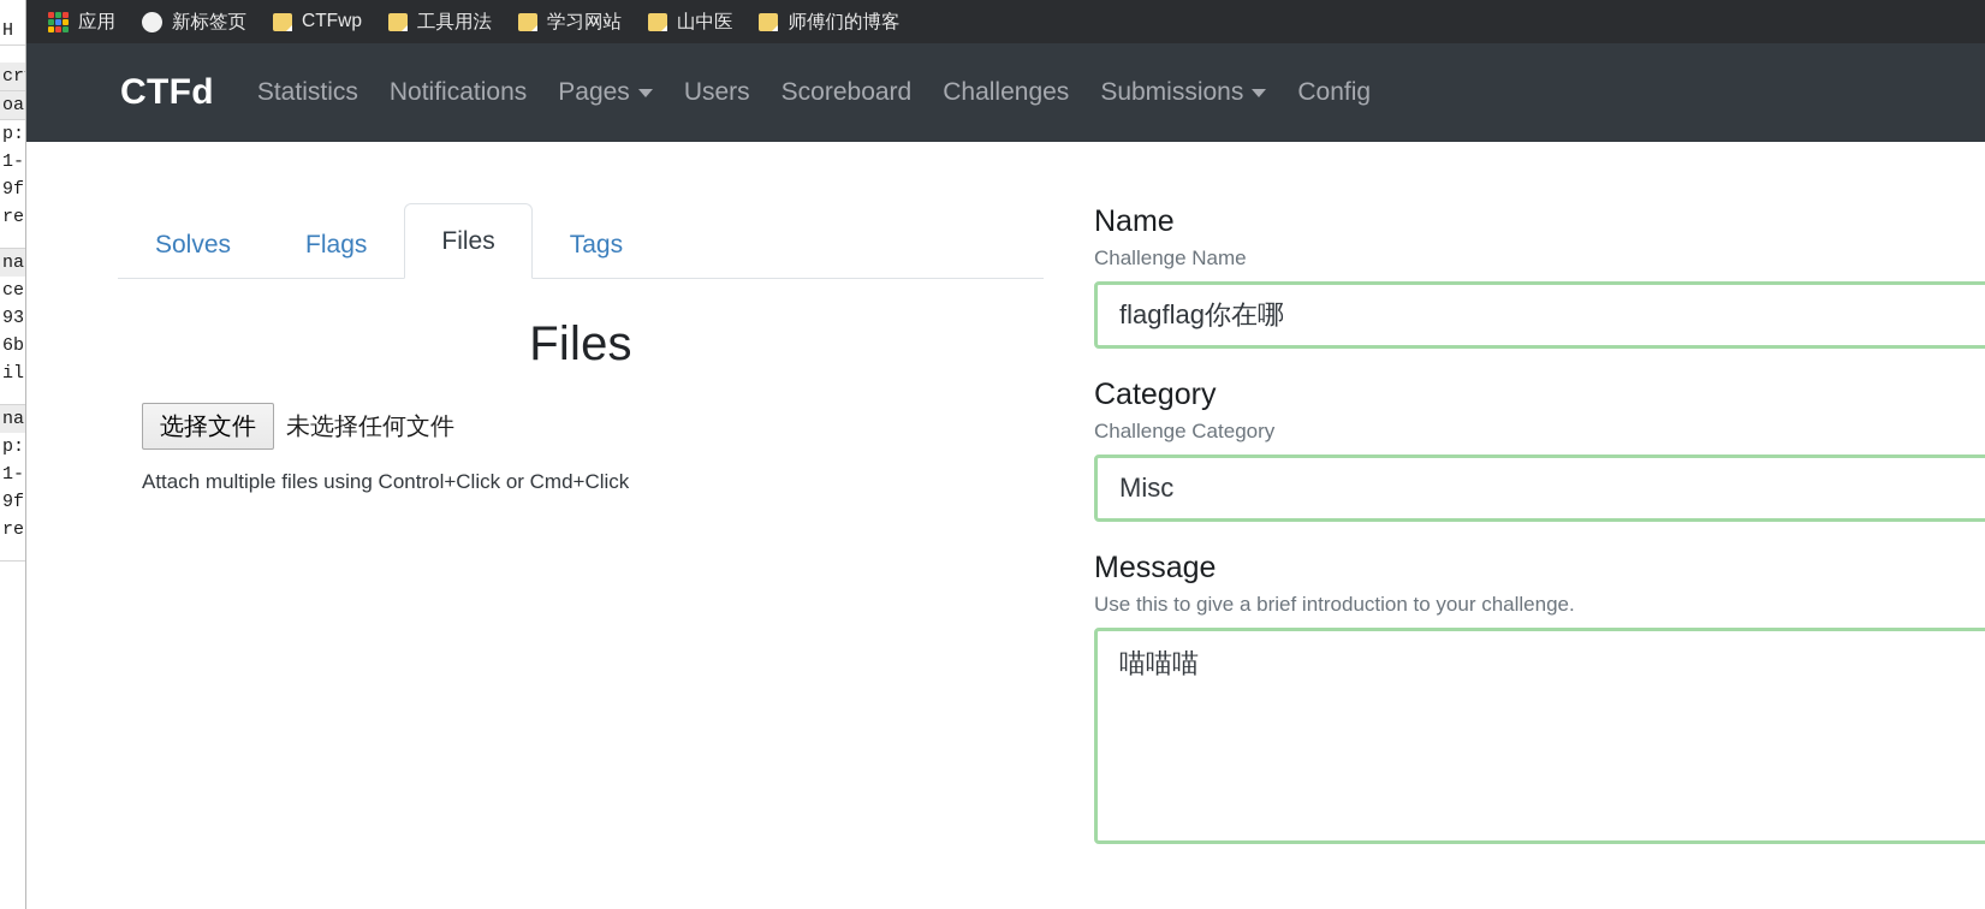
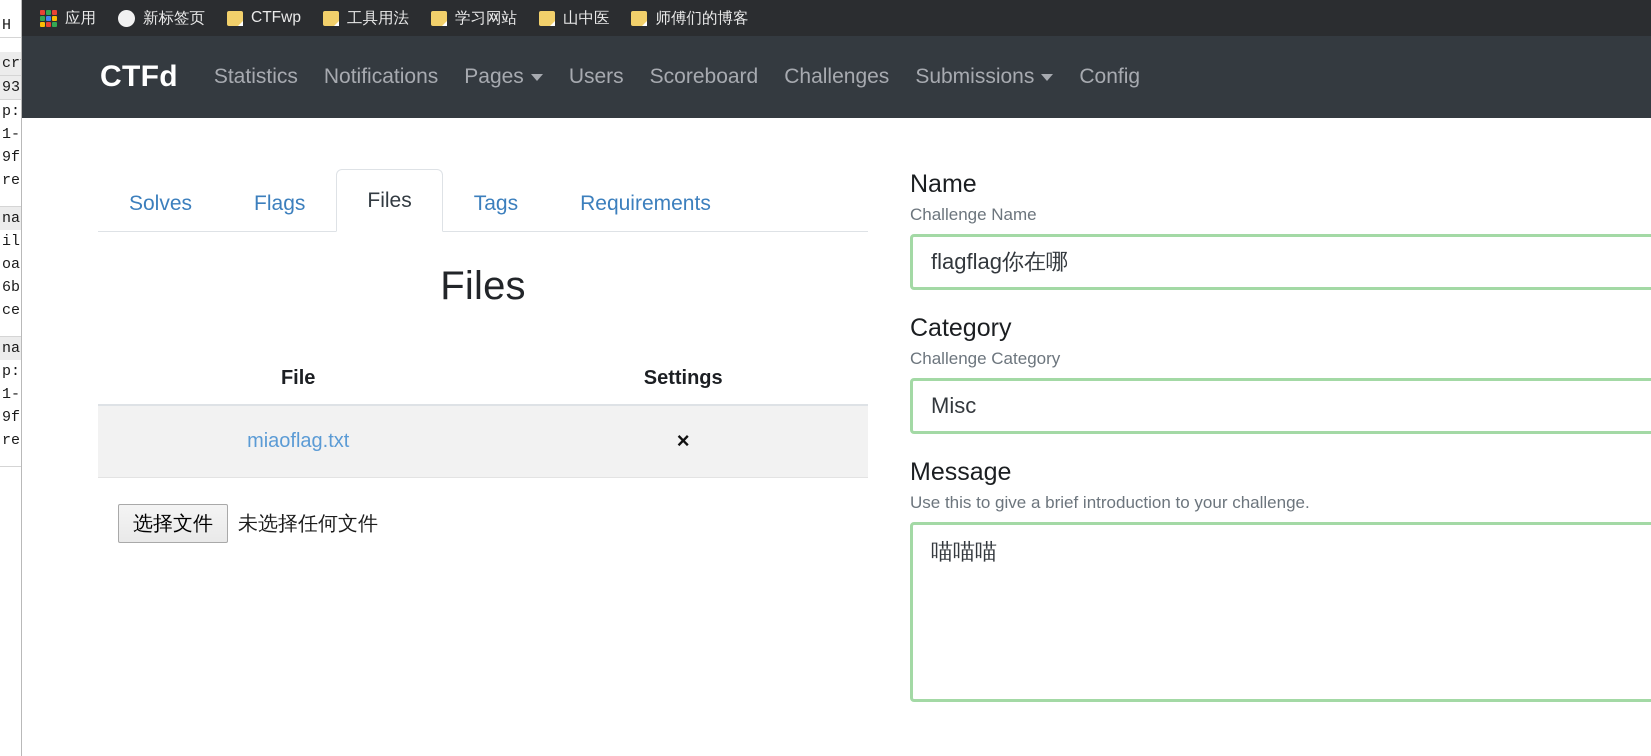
  H
- oa
+ 93
  p:
  1-
  9f
  re
- ce
+ il
- 93
+ oa
  6b
- il
+ ce
  p:
  1-
  9f
  re
  应用
  新标签页
  CTFwp
  工具用法
  学习网站
  山中医
  师傅们的博客
  CTFd
  Statistics
  Notifications
  Pages
  Users
  Scoreboard
  Challenges
  Submissions
  Config
  Solves
  Flags
  Files
  Tags
+ Requirements
  Files
+ File	Settings
+ miaoflag.txt	×
  选择文件
  未选择任何文件
- Attach multiple files using Control+Click or Cmd+Click
  Name
  Challenge Name
  flagflag你在哪
  Category
  Challenge Category
  Misc
  Message
  Use this to give a brief introduction to your challenge.
  喵喵喵
